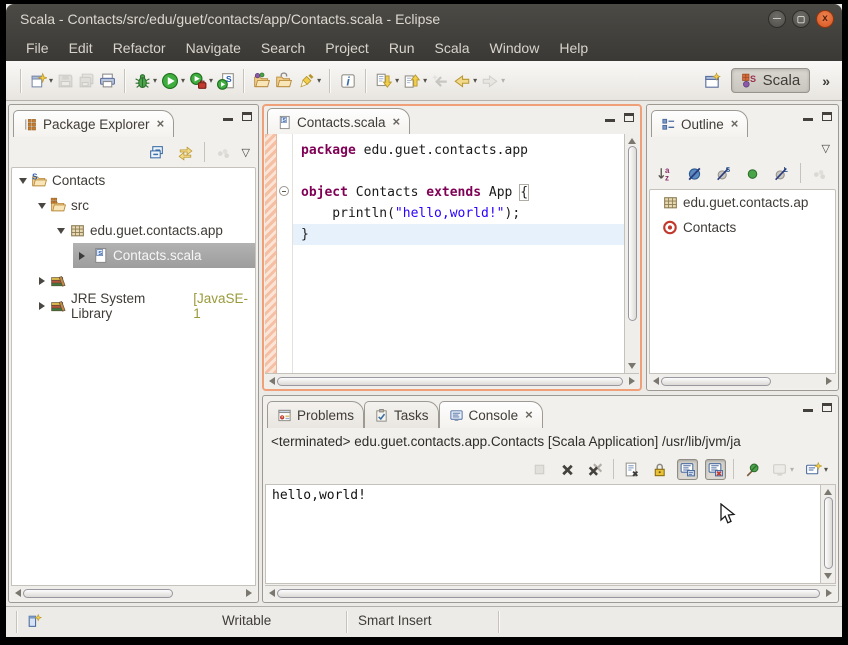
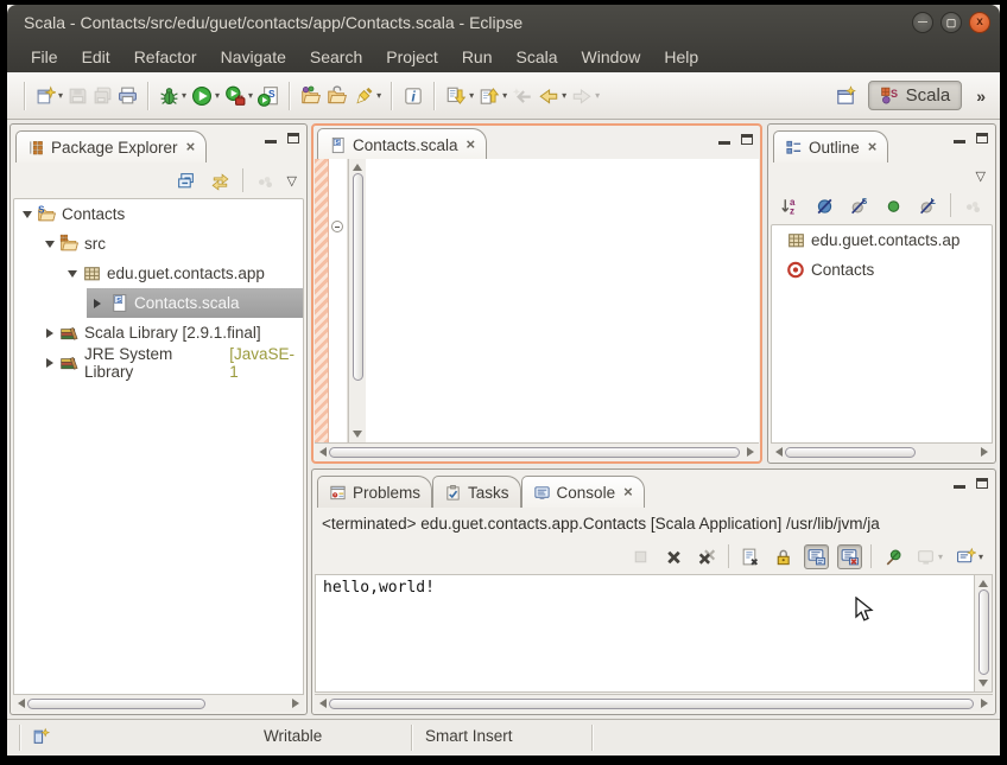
  Scala - Contacts/src/edu/guet/contacts/app/Contacts.scala - Eclipse
  —
  ▢
  x
  File
  Edit
  Refactor
  Navigate
  Search
  Project
  Run
  Scala
  Window
  Help
  ▾
  ▾
  ▾
  ▾
  S
  ▾
  i
  ▾
  ▾
  ▾
  ▾
  S
  Scala
  »
  Package Explorer
  ×
  ▽
  S
  Contacts
  src
  edu.guet.contacts.app
  Contacts.scala
+ Scala Library [2.9.1.final]
  JRE System Library
  [JavaSE-1
  Contacts.scala
  ×
- package edu.guet.contacts.app
- object Contacts extends App {
- println("hello,world!");
- }
  Outline
  ×
  ▽
  a
  z
  edu.guet.contacts.ap
  Contacts
  Problems
  Tasks
  Console
  ×
  <terminated> edu.guet.contacts.app.Contacts [Scala Application] /usr/lib/jvm/ja
  ▾
  ▾
  hello,world!
  Writable
  Smart Insert
